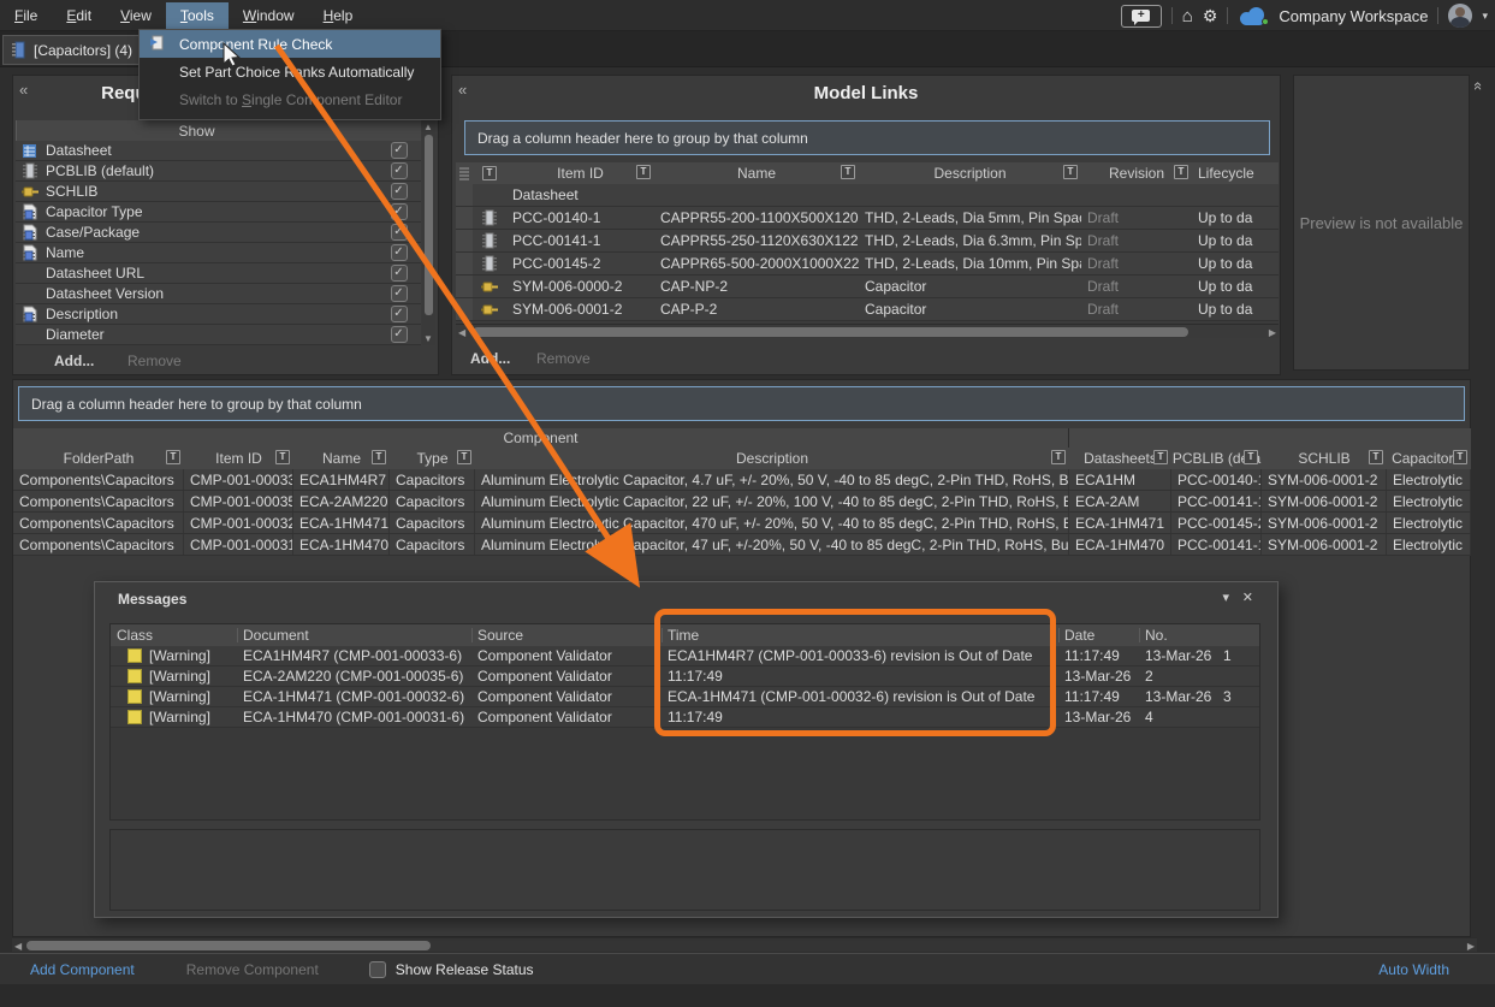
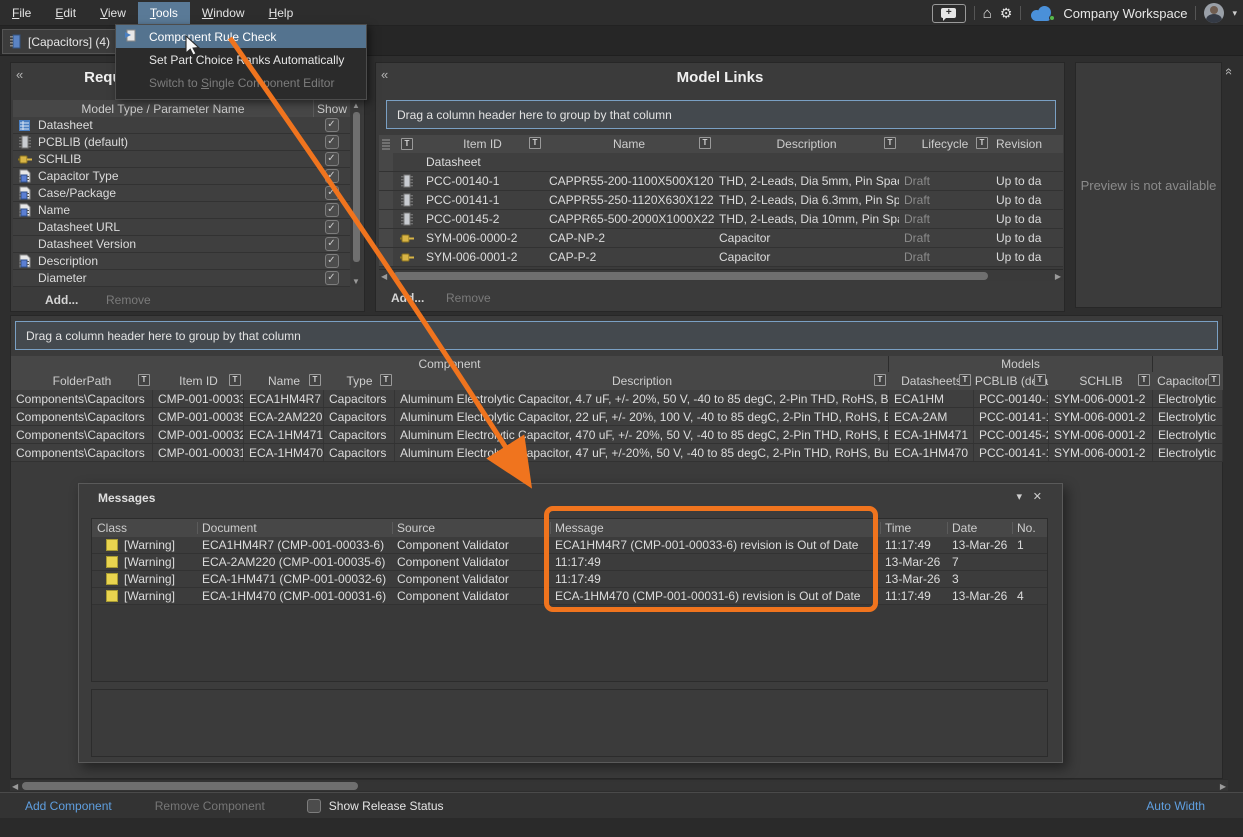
  File Edit View Tools Window Help
  +
  ⌂
  ⚙
  Company Workspace
  ▾
  [Capacitors] (4)
  «
+ Model Type / Parameter Name
  Show
  Datasheet
  ✓
  PCBLIB (default)
  ✓
  SCHLIB
  ✓
  Capacitor Type
  ✓
  Case/Package
  ✓
  Name
  ✓
  Datasheet URL
  ✓
  Datasheet Version
  ✓
  Description
  ✓
  Diameter
  ✓
  ▲
  ▼
  Add...
  Remove
  «
  Model Links
  Drag a column header here to group by that column
  T
  Item ID
  T
  Name
  T
  Description
  T
- Revision
+ Lifecycle
  T
- Lifecycle
+ Revision
  Datasheet
  PCC-00140-1
  CAPPR55-200-1100X500X120
  THD, 2-Leads, Dia 5mm, Pin Spa
  Draft
  Up to da
  PCC-00141-1
  CAPPR55-250-1120X630X122
  THD, 2-Leads, Dia 6.3mm, Pin Sp
  Draft
  Up to da
  PCC-00145-2
  CAPPR65-500-2000X1000X22
  THD, 2-Leads, Dia 10mm, Pin Sp
  Draft
  Up to da
  SYM-006-0000-2
  CAP-NP-2
  Capacitor
  Draft
  Up to da
  SYM-006-0001-2
  CAP-P-2
  Capacitor
  Draft
  Up to da
  ◀
  ▶
  Ad...
  Remove
  Preview is not available
  Drag a column header here to group by that column
  Compnent
+ Models
  FolderPath
  T
  Item ID
  T
  Name
  T
  Type
  T
  Description
  T
  Datasheets
  T
  PCBLIB (defa
  T
  SCHLIB
  T
  Capacitor T
  T
  Components\Capacitors
  CMP-001-00033
  ECA1HM4R7
  Capacitors
  Aluminum Eletrolytic Capacitor, 4.7 uF, +/- 20%, 50 V, -40 to 85 degC, 2-Pin THD, RoHS, B
  ECA1HM
  PCC-00140-
  SYM-006-0001-2
  Electrolytic
  Components\Capacitors
  CMP-001-00035
  ECA-2AM220
  Capacitors
  Aluminum Electolytic Capacitor, 22 uF, +/- 20%, 100 V, -40 to 85 degC, 2-Pin THD, RoHS, B
  ECA-2AM
  PCC-00141-
  SYM-006-0001-2
  Electrolytic
  Components\Capacitors
  CMP-001-00032
  ECA-1HM471
  Capacitors
  Aluminum Electrotic Capacitor, 470 uF, +/- 20%, 50 V, -40 to 85 degC, 2-Pin THD, RoHS, B
  ECA-1HM471
  PCC-00145-
  SYM-006-0001-2
  Electrolytic
  Components\Capacitors
  CMP-001-00031
  ECA-1HM470
  Capacitors
  Aluminum Electrolyt Capacitor, 47 uF, +/-20%, 50 V, -40 to 85 degC, 2-Pin THD, RoHS, Bu
  ECA-1HM470
  PCC-00141-
  SYM-006-0001-2
  Electrolytic
  Messages
  ▾
  ✕
  Class
  Document
  Source
+ Message
  Time
  Date
  No.
  [Warning]
  ECA1HM4R7 (CMP-001-00033-6)
  Component Validator
  ECA1HM4R7 (CMP-001-00033-6) revision is Out of Date
  11:17:49
  13-Mar-26
  1
  [Warning]
  ECA-2AM220 (CMP-001-00035-6)
  Component Validator
  11:17:49
  13-Mar-26
- 2
+ 7
  [Warning]
  ECA-1HM471 (CMP-001-00032-6)
  Component Validator
- ECA-1HM471 (CMP-001-00032-6) revision is Out of Date
  11:17:49
  13-Mar-26
  3
  [Warning]
  ECA-1HM470 (CMP-001-00031-6)
  Component Validator
+ ECA-1HM470 (CMP-001-00031-6) revision is Out of Date
  11:17:49
  13-Mar-26
  4
  Component Rule Check
  Set Part Choice Ranks Automatically
  Switch to Single Component Editor
  ◀
  ▶
  Add Component
  Remove Component
  Show Release Status
  Auto Width
